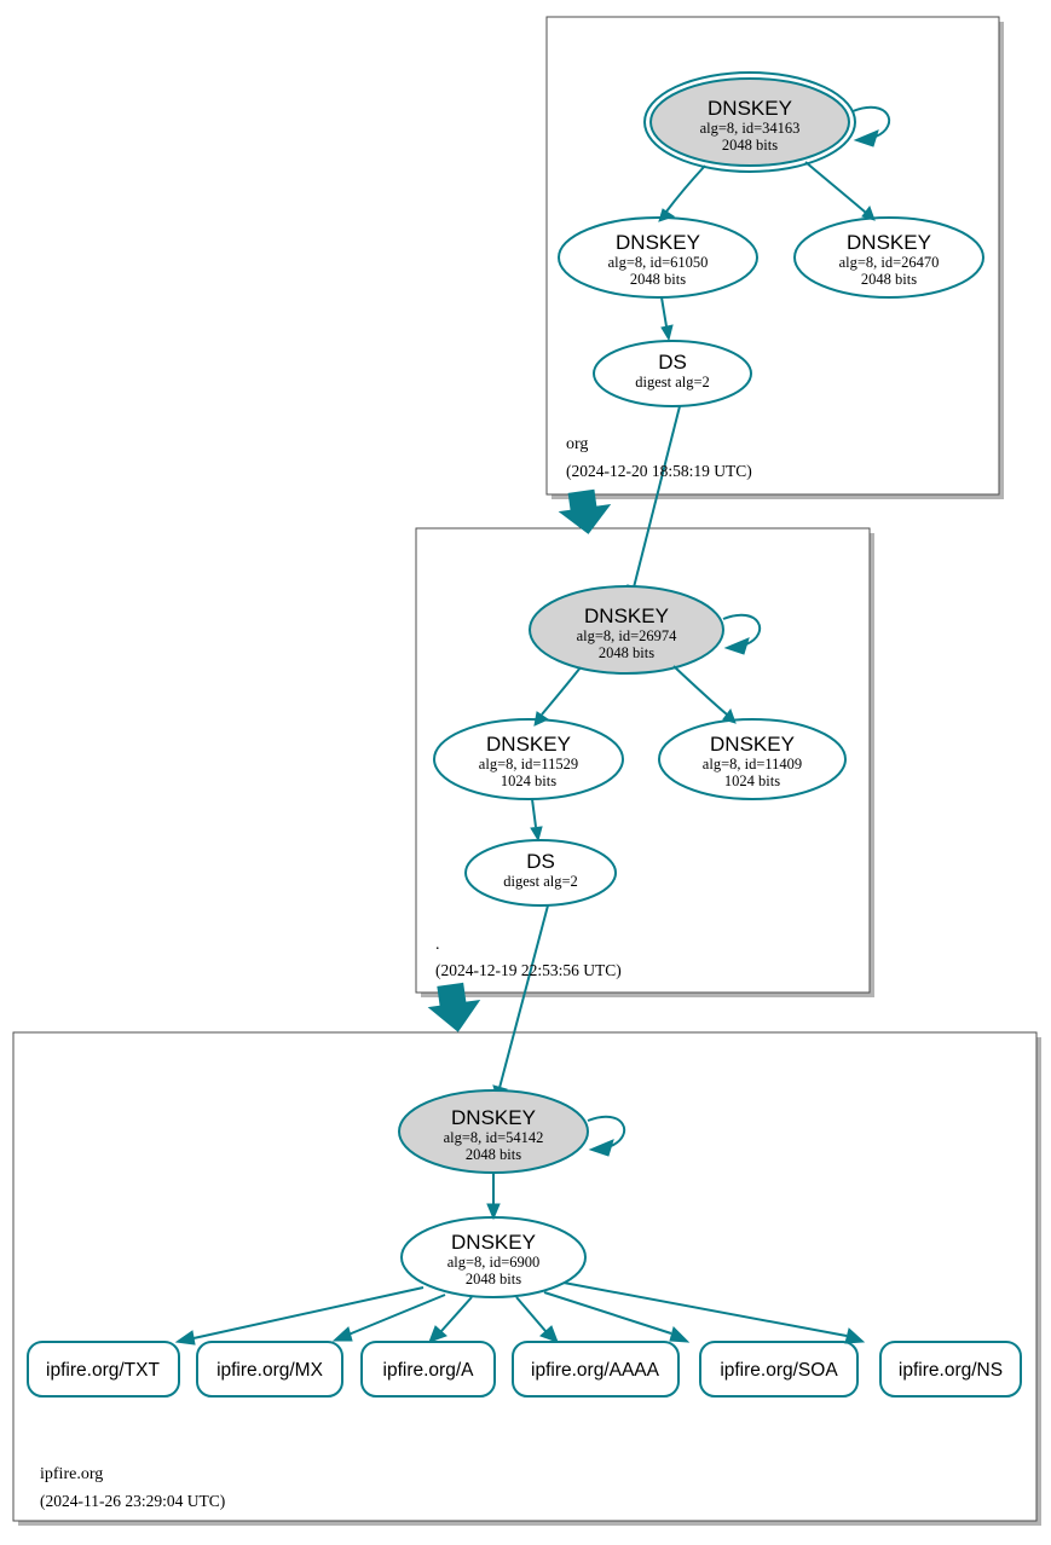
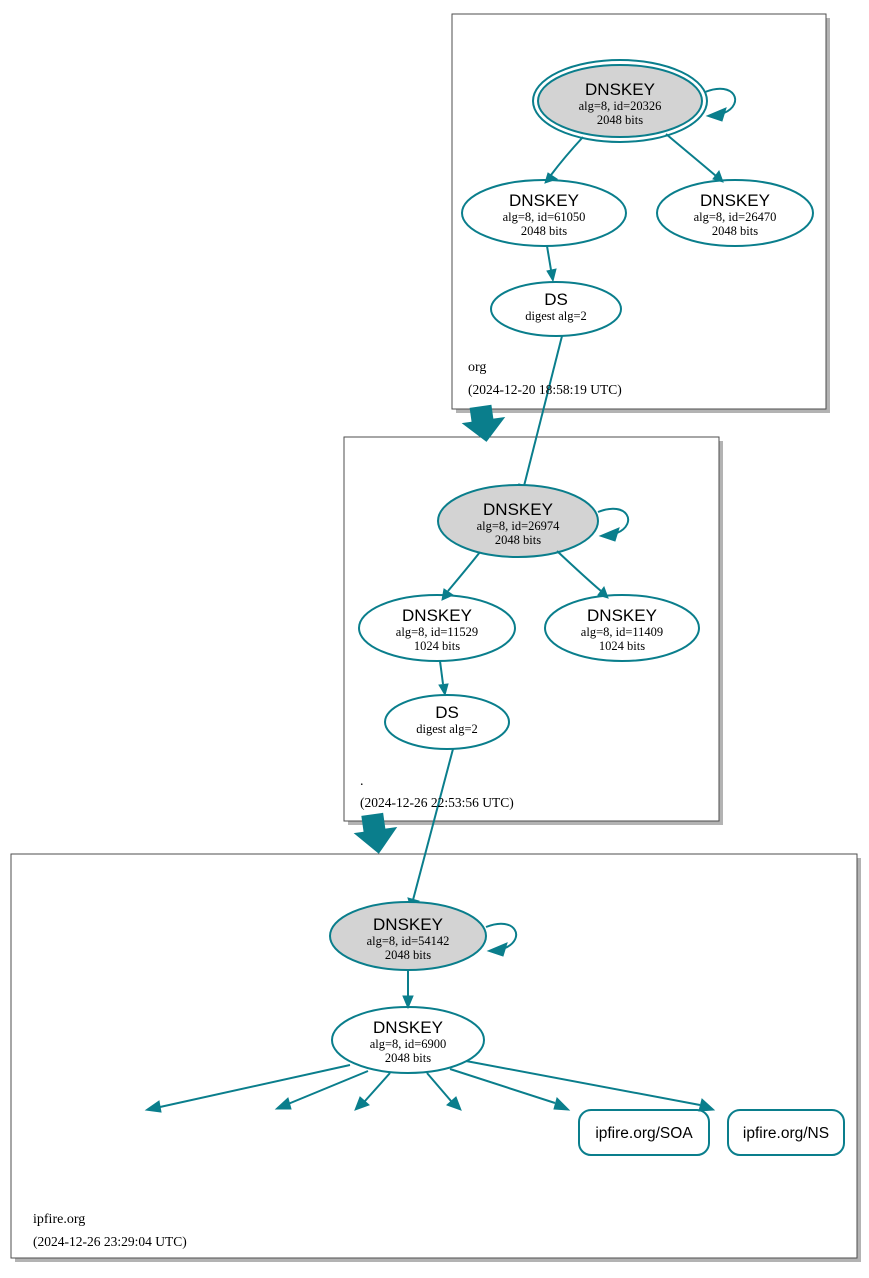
  DNSKEY
- alg=8, id=34163
+ alg=8, id=20326
  2048 bits
  DNSKEY
  alg=8, id=61050
  2048 bits
  DNSKEY
  alg=8, id=26470
  2048 bits
  DS
  digest alg=2
  org
  (2024-12-20 18:58:19 UTC)
  DNSKEY
  alg=8, id=26974
  2048 bits
  DNSKEY
  alg=8, id=11529
  1024 bits
  DNSKEY
  alg=8, id=11409
  1024 bits
  DS
  digest alg=2
  .
- (2024-12-19 22:53:56 UTC)
+ (2024-12-26 22:53:56 UTC)
  DNSKEY
  alg=8, id=54142
  2048 bits
  DNSKEY
  alg=8, id=6900
  2048 bits
- ipfire.org/TXT
- ipfire.org/MX
- ipfire.org/A
- ipfire.org/AAAA
  ipfire.org/SOA
  ipfire.org/NS
  ipfire.org
- (2024-11-26 23:29:04 UTC)
+ (2024-12-26 23:29:04 UTC)
